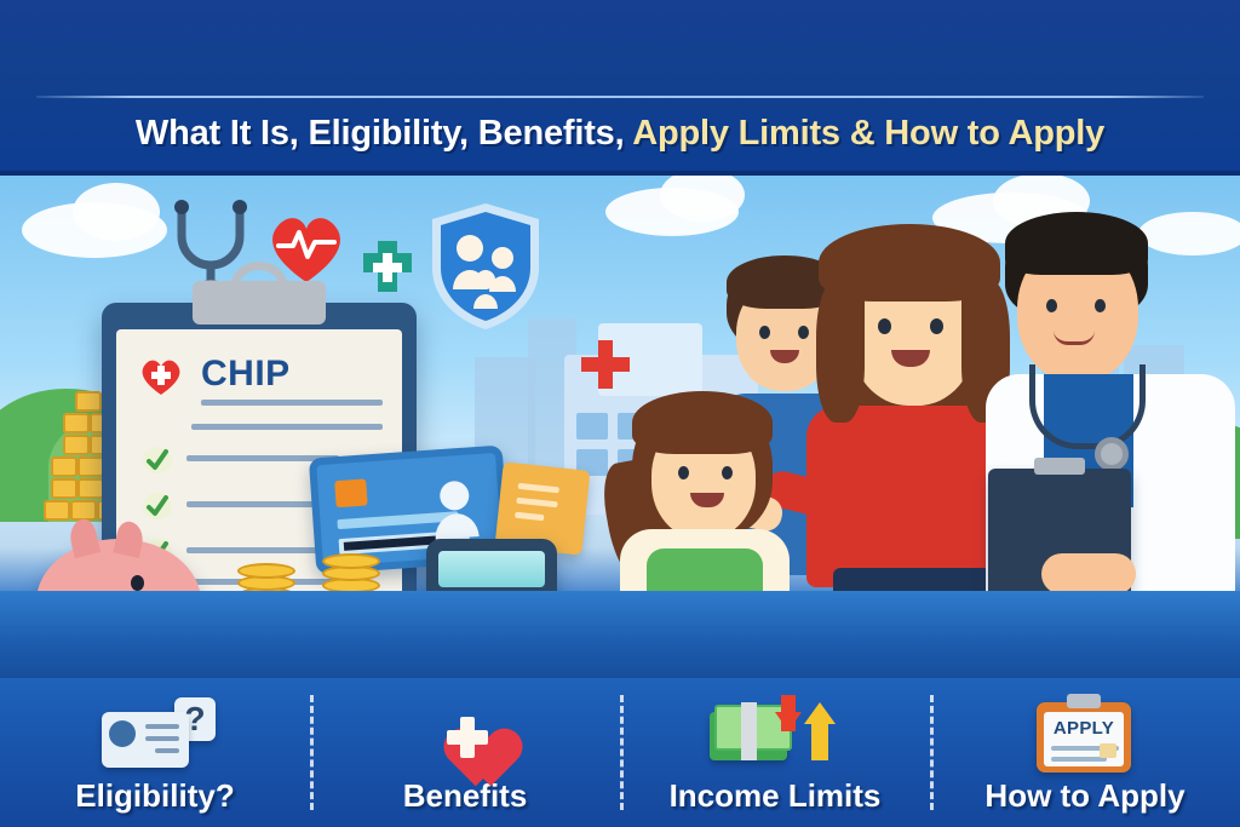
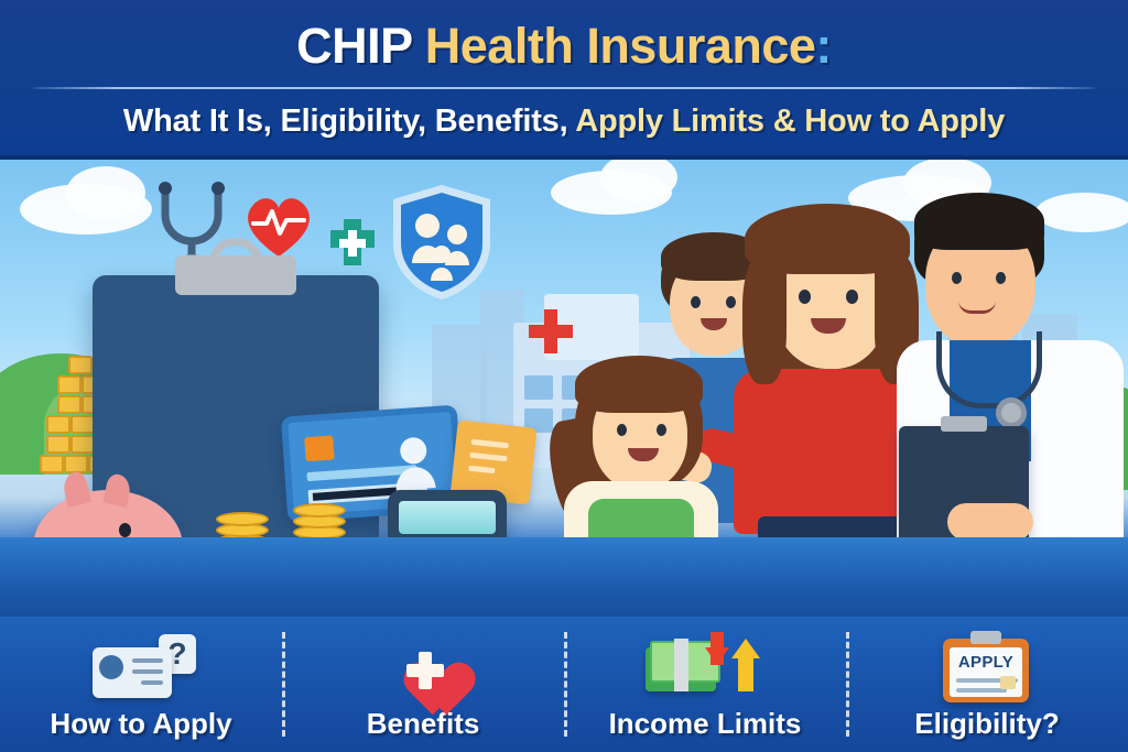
+ CHIP Health Insurance:
  What It Is, Eligibility, Benefits, Apply Limits & How to Apply
- CHIP
  ?
- Eligibility?
+ How to Apply
  Benefits
  Income Limits
  APPLY
- How to Apply
+ Eligibility?
